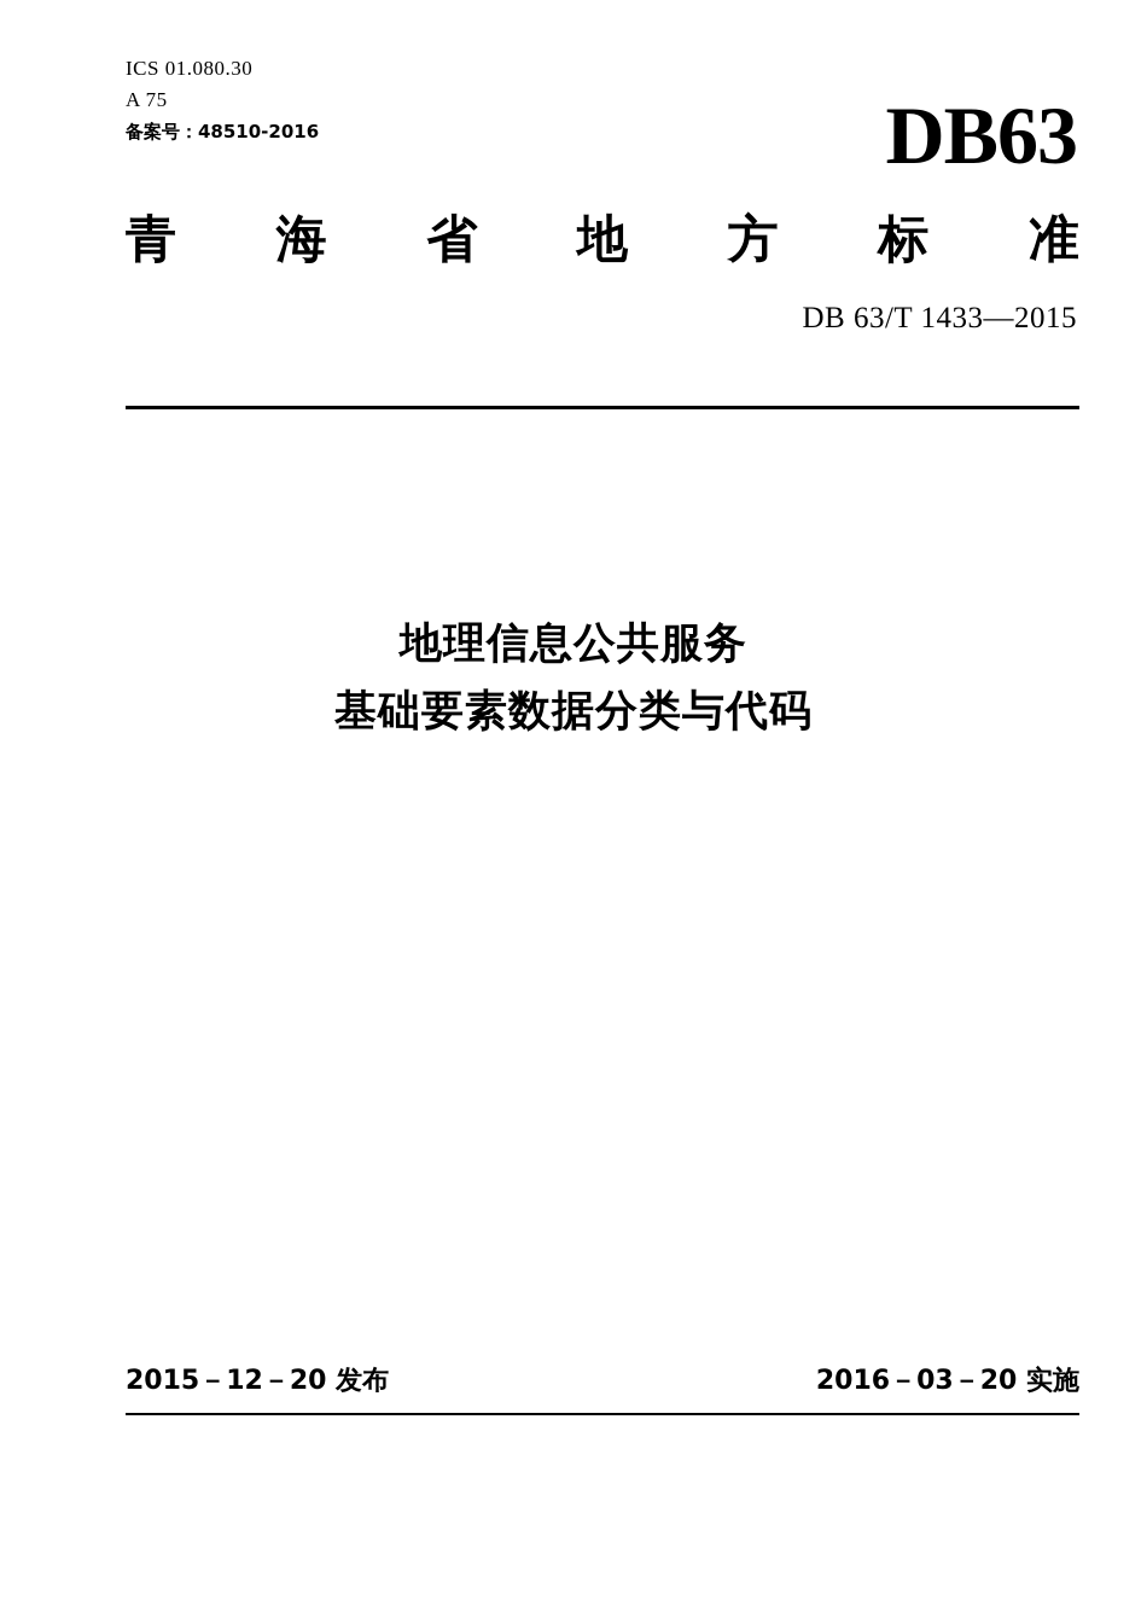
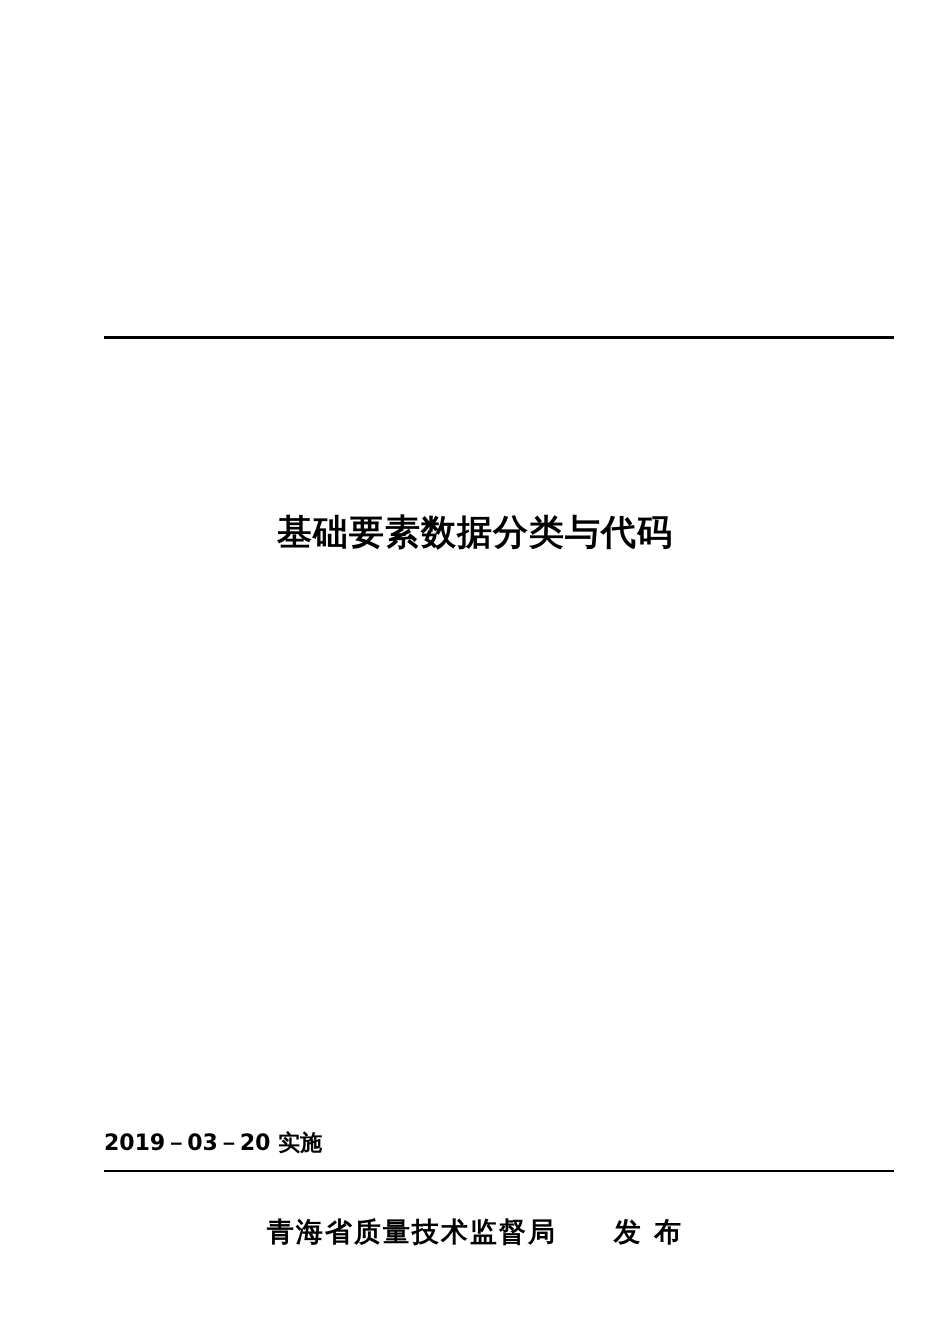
- ICS 01.080.30
- A 75
- 备案号：48510-2016
- DB63
- 青
- 海
- 省
- 地
- 方
- 标
- 准
- DB 63/T 1433—2015
- 地理信息公共服务
  基础要素数据分类与代码
- 2015－12－20 发布
- 2016－03－20 实施
+ 2019－03－20 实施
+ 青海省质量技术监督局 发 布
